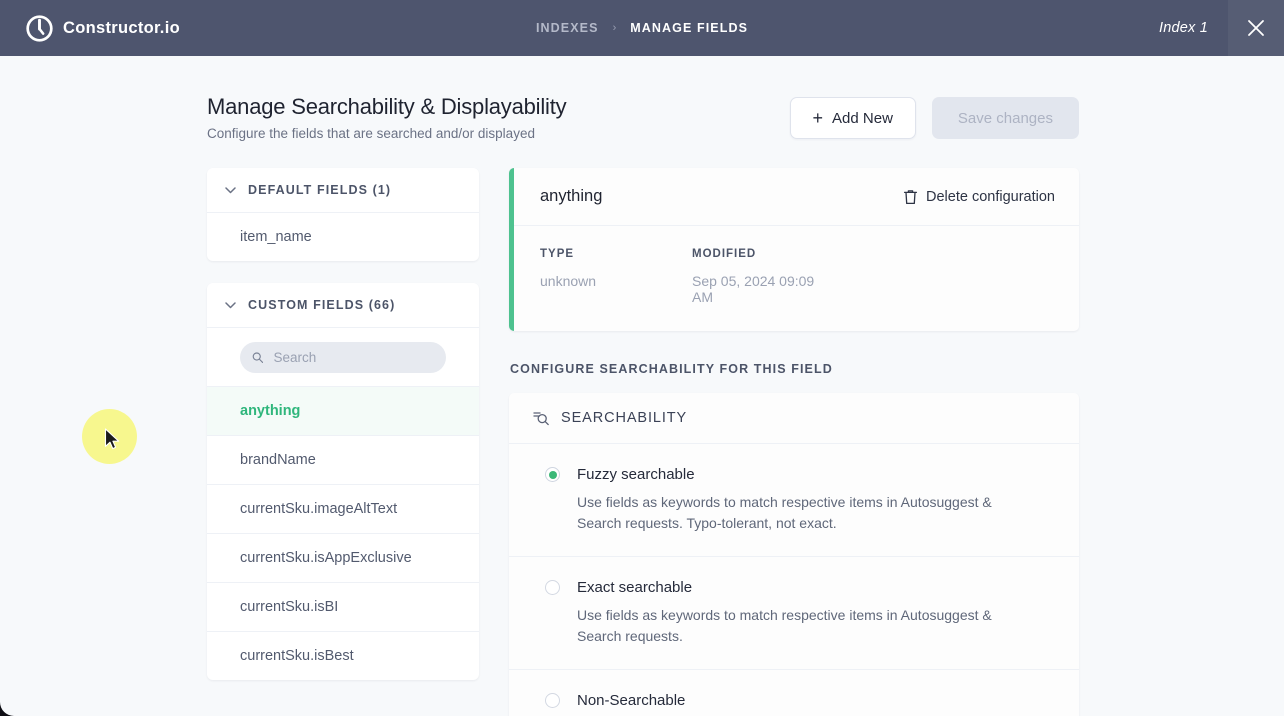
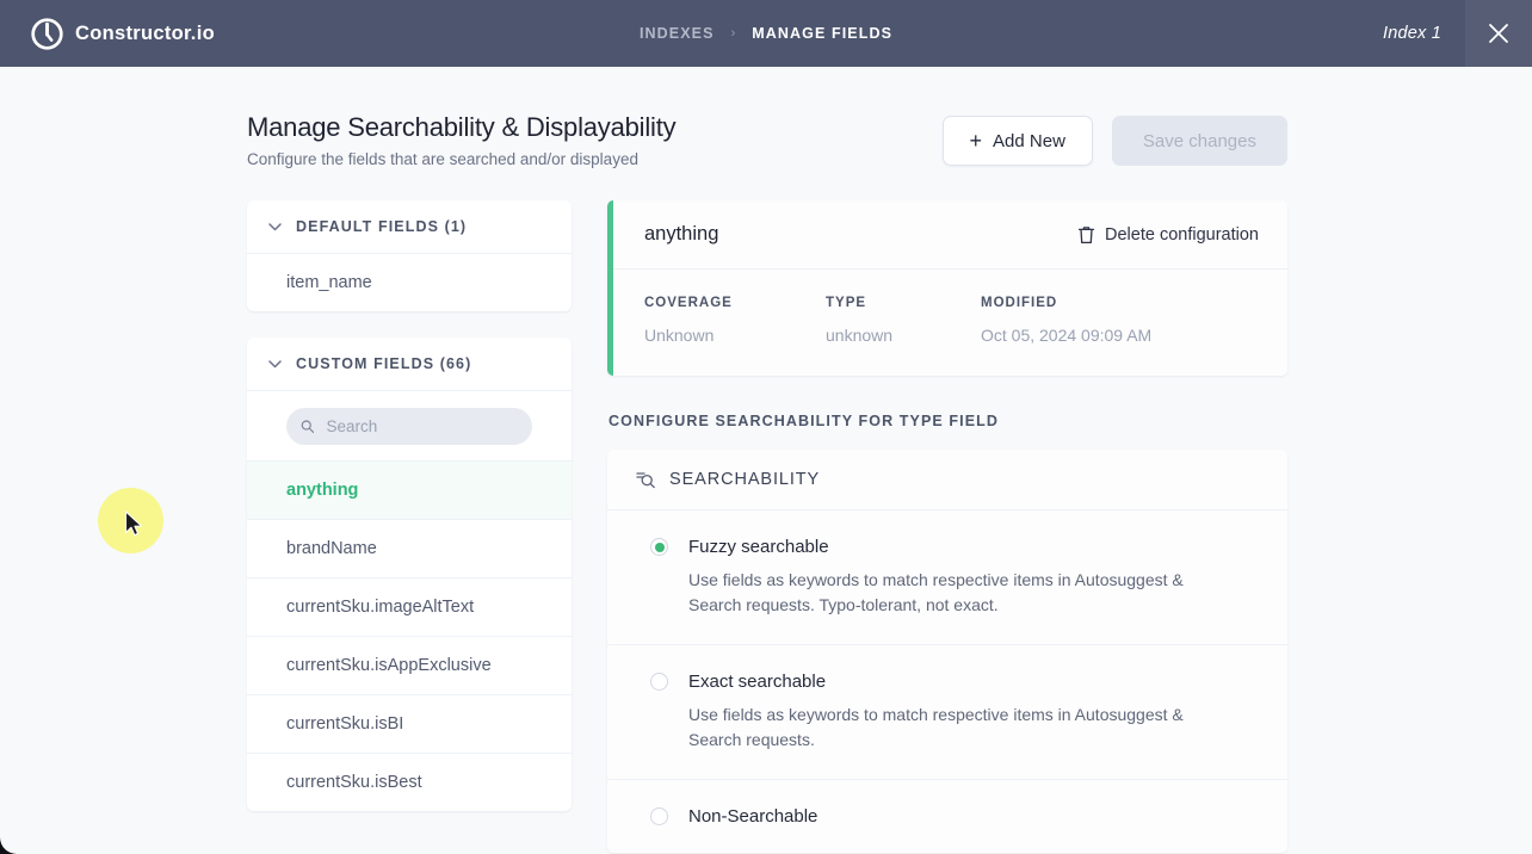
  Constructor.io
  INDEXES
  ›
  MANAGE FIELDS
  Index 1
  Manage Searchability & Displayability
  Configure the fields that are searched and/or displayed
  +
  Add New
  Save changes
  DEFAULT FIELDS (1)
  item_name
  CUSTOM FIELDS (66)
  Search
  anything
  brandName
  currentSku.imageAltText
  currentSku.isAppExclusive
  currentSku.isBI
  currentSku.isBest
  anything
  Delete configuration
+ COVERAGE
+ Unknown
  TYPE
  unknown
  MODIFIED
- Sep 05, 2024 09:09 AM
+ Oct 05, 2024 09:09 AM
- CONFIGURE SEARCHABILITY FOR THIS FIELD
+ CONFIGURE SEARCHABILITY FOR TYPE FIELD
  SEARCHABILITY
  Fuzzy searchable
  Use fields as keywords to match respective items in Autosuggest & Search requests. Typo-tolerant, not exact.
  Exact searchable
  Use fields as keywords to match respective items in Autosuggest & Search requests.
  Non-Searchable
